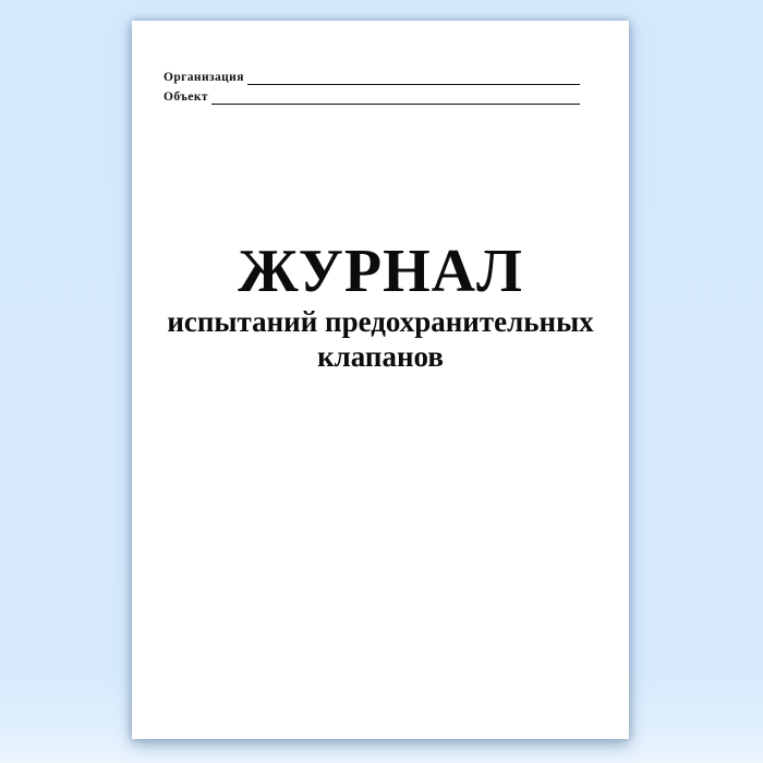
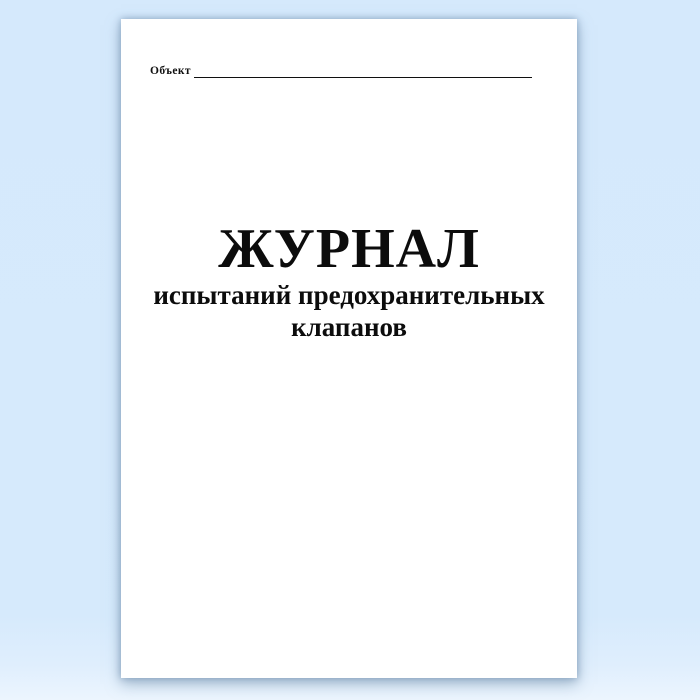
- Организация
  Объект
  ЖУРНАЛ
  испытаний предохранительных
  клапанов
